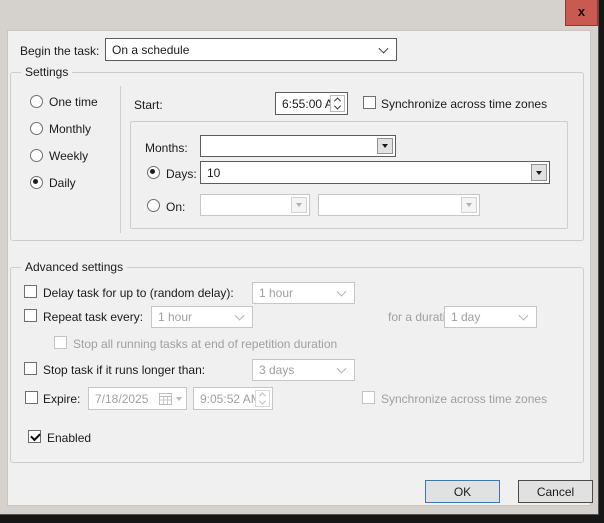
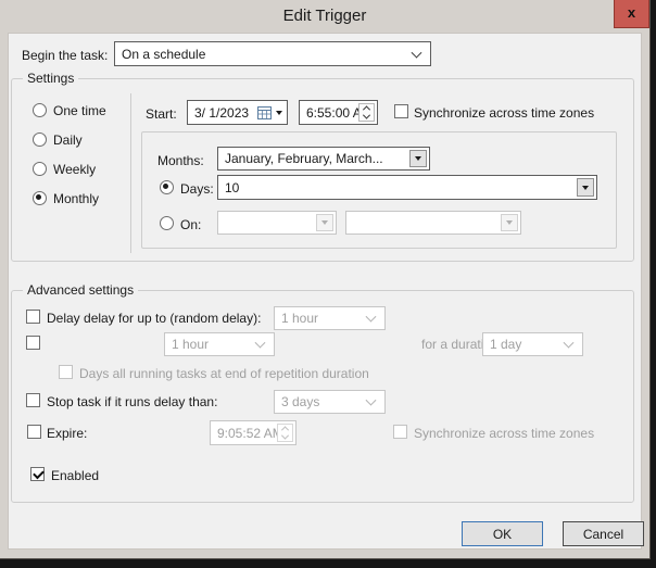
+ Edit Trigger
  x
  Begin the task:
  On a schedule
  Settings
  One time
- Monthly
+ Daily
  Weekly
- Daily
+ Monthly
  Start:
+ 3/ 1/2023
  6:55:00 A
  Synchronize across time zones
  Months:
+ January, February, March...
  Days:
  10
  On:
  Advanced settings
- Delay task for up to (random delay):
+ Delay delay for up to (random delay):
  1 hour
- Repeat task every:
  1 hour
  1 day
- Stop all running tasks at end of repetition duration
+ Days all running tasks at end of repetition duration
- Stop task if it runs longer than:
+ Stop task if it runs delay than:
  3 days
  Expire:
- 7/18/2025
  9:05:52 A
  Synchronize across time zones
  Enabled
  OK
  Cancel
